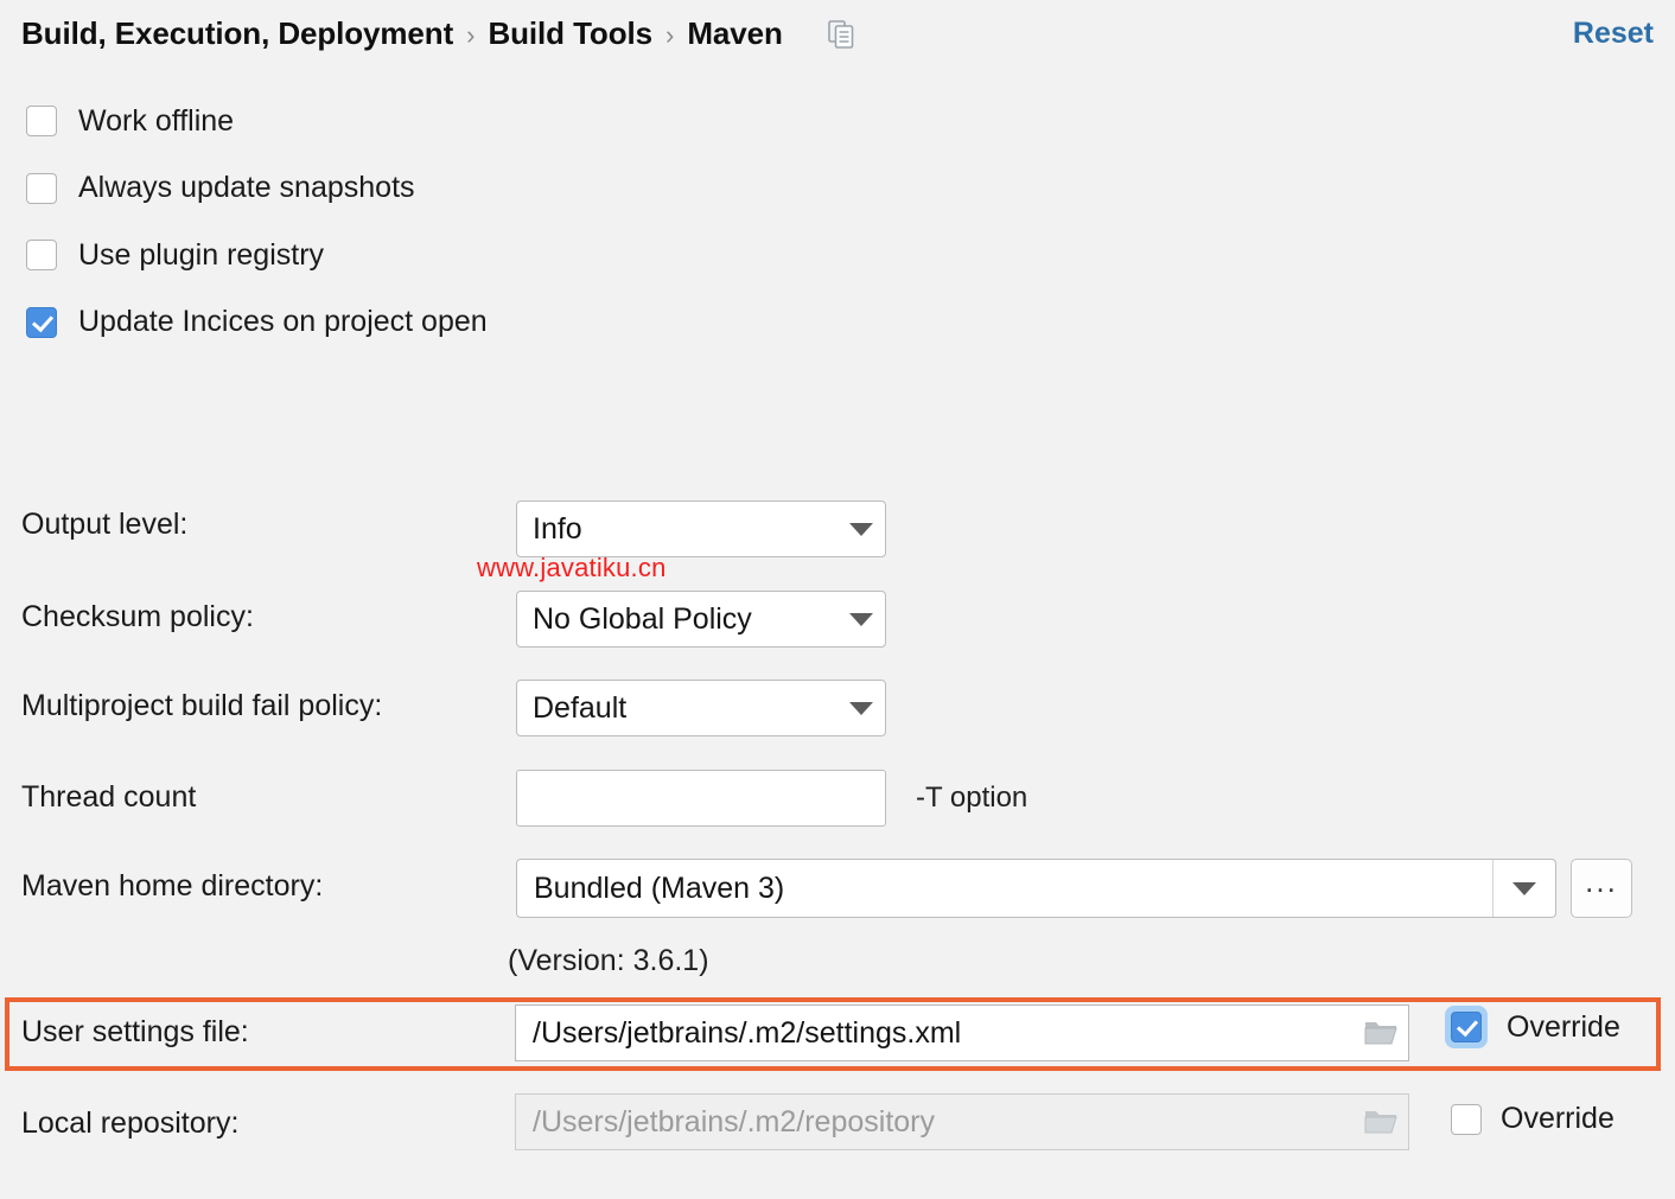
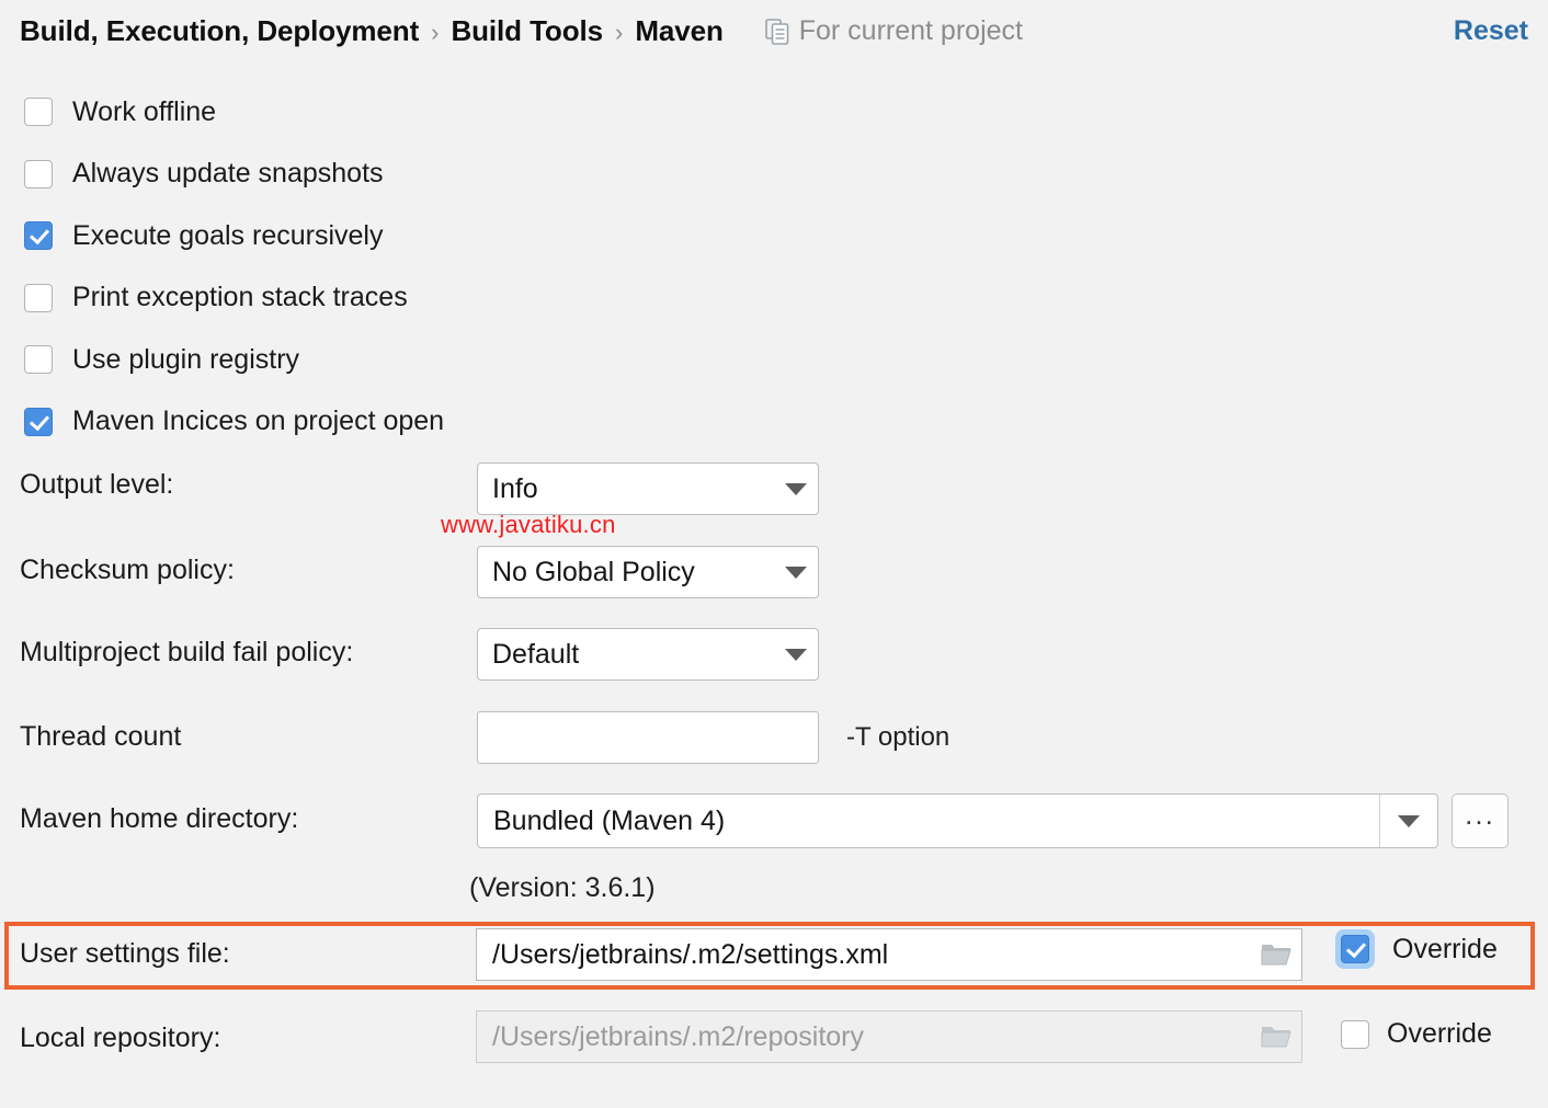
  Build, Execution, Deployment
  ›
  Build Tools
  ›
  Maven
+ For current project
  Reset
  Work offline
  Always update snapshots
+ Execute goals recursively
+ Print exception stack traces
  Use plugin registry
- Update Incices on project open
+ Maven Incices on project open
  Output level:
  Info
  www.javatiku.cn
  Checksum policy:
  No Global Policy
  Multiproject build fail policy:
  Default
  Thread count
  -T option
  Maven home directory:
- Bundled (Maven 3)
+ Bundled (Maven 4)
  ...
  (Version: 3.6.1)
  User settings file:
  /Users/jetbrains/.m2/settings.xml
  Override
  Local repository:
  /Users/jetbrains/.m2/repository
  Override
